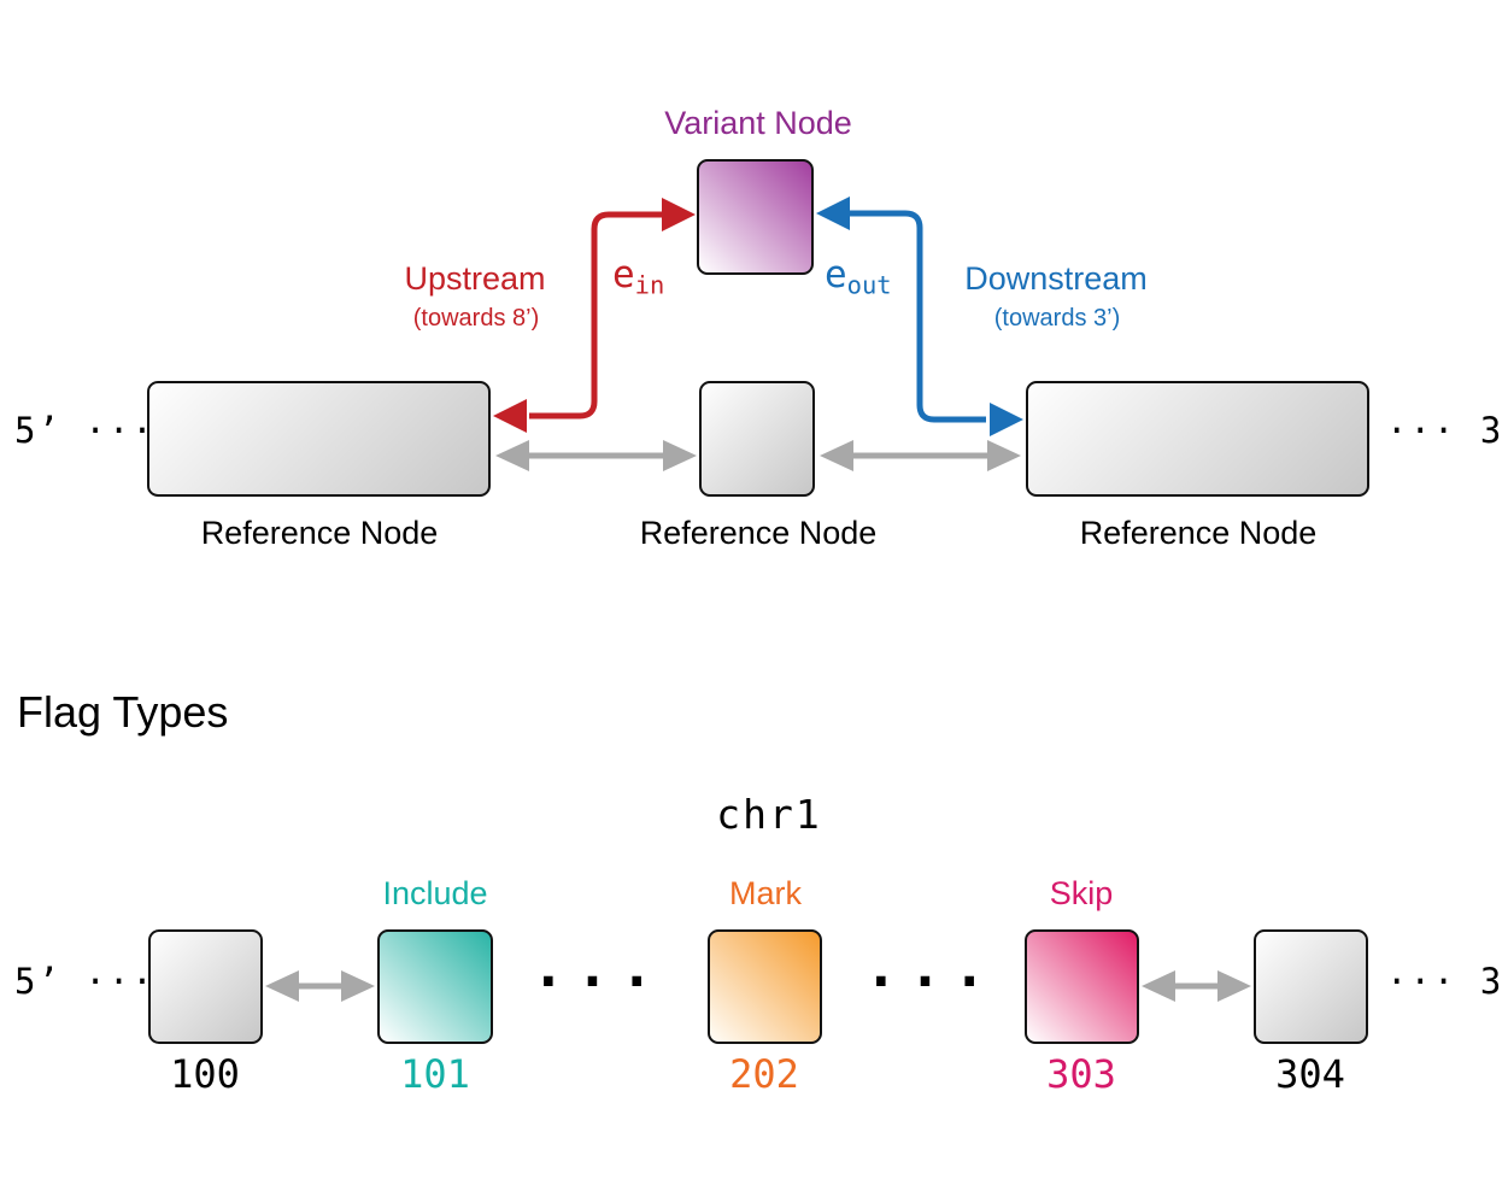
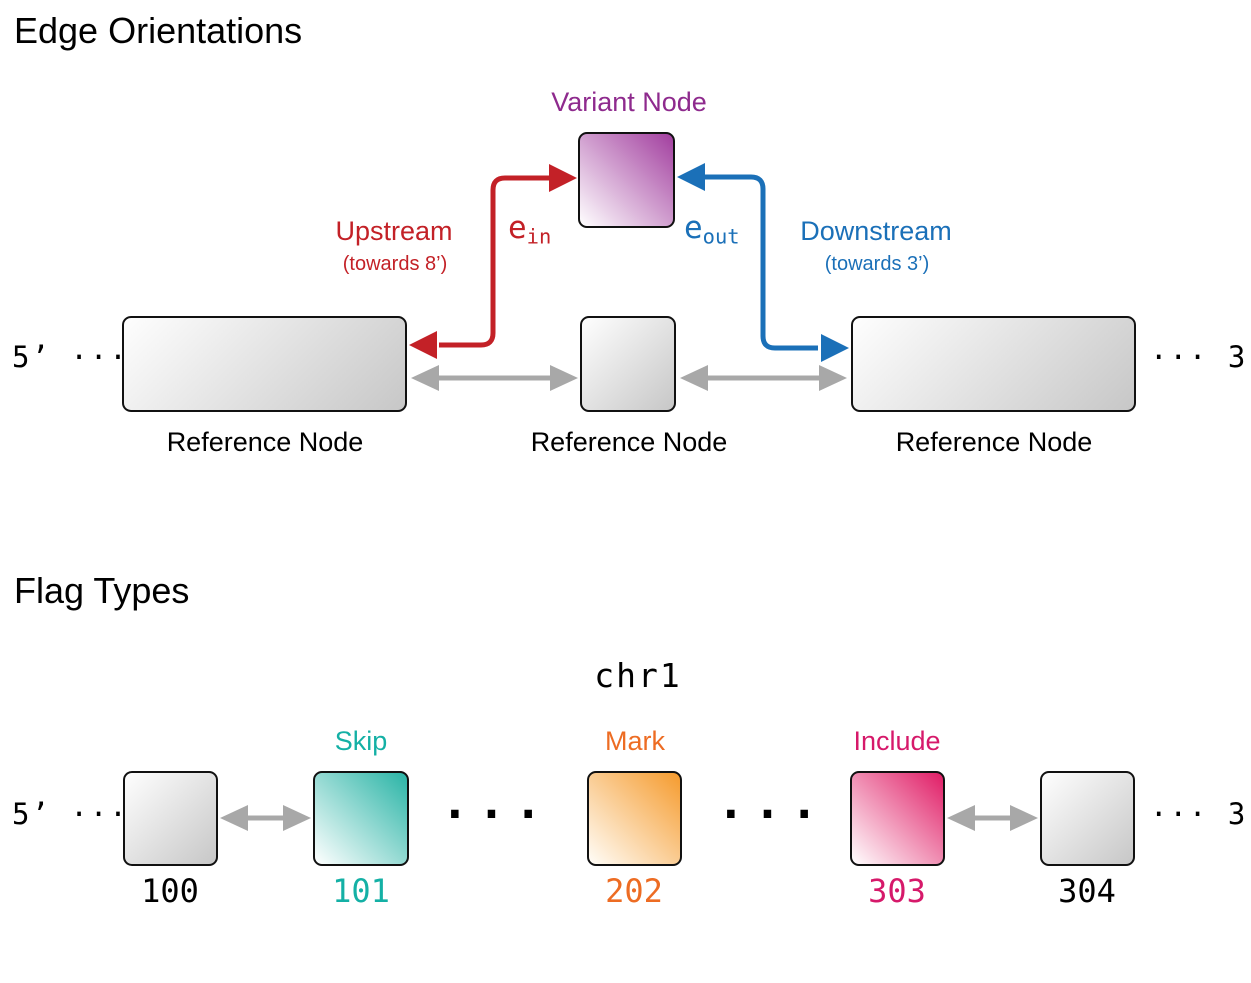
+ Edge Orientations
  Variant Node
  ein
  eout
  Upstream
  (towards 8’)
  Downstream
  (towards 3’)
  5’ ···
  ··· 3
  Reference Node
  Reference Node
  Reference Node
  Flag Types
  chr1
- Include
+ Skip
  Mark
- Skip
+ Include
  5’ ···
  ··· 3
  ···
  ···
  100
  101
  202
  303
  304
